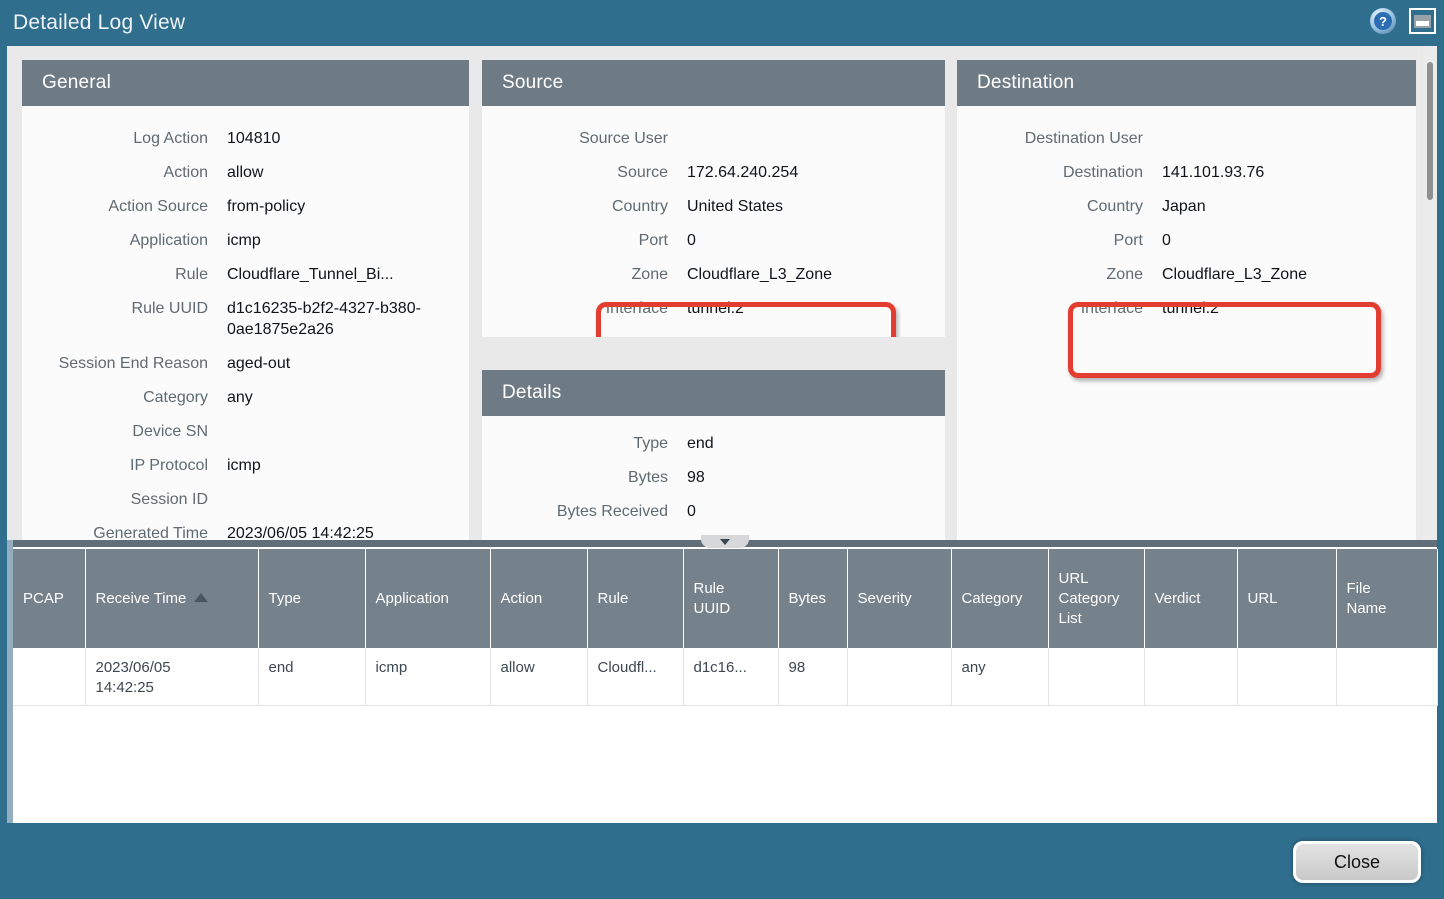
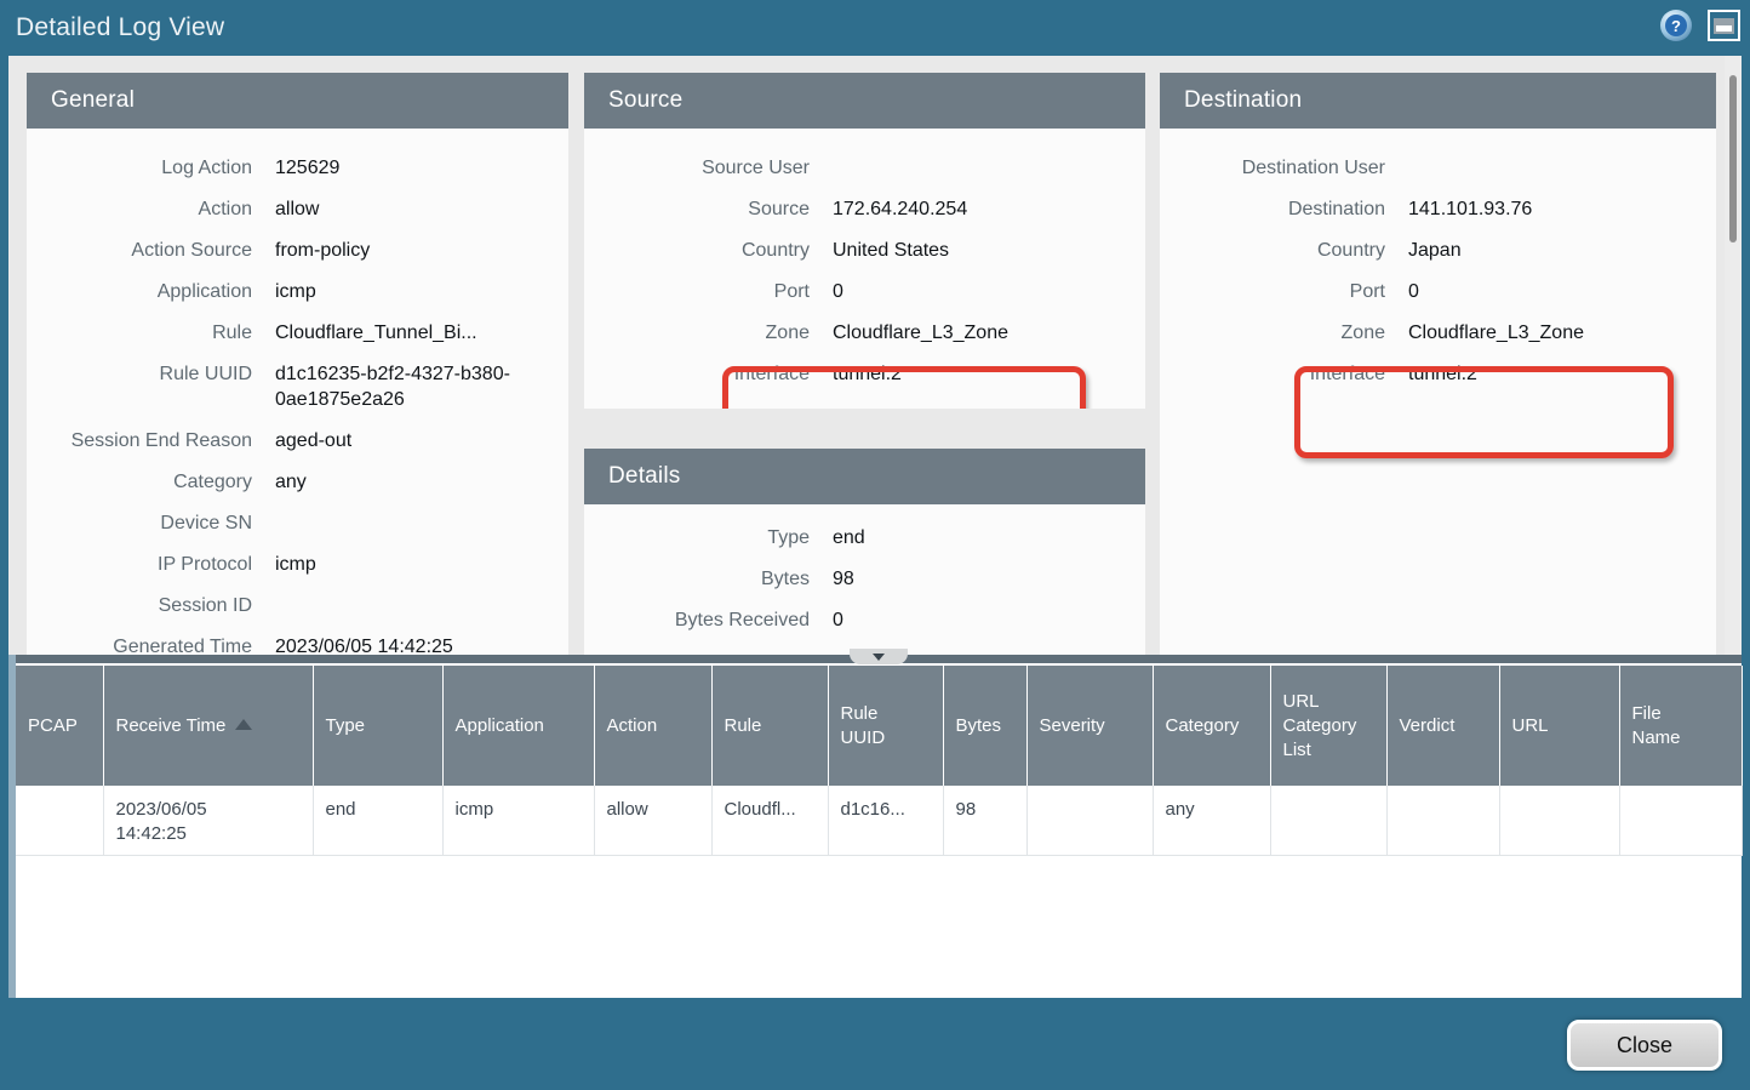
  Detailed Log View
  ?
  General
  Log Action
- 104810
+ 125629
  Action
  allow
  Action Source
  from-policy
  Application
  icmp
  Rule
  Cloudflare_Tunnel_Bi...
  Rule UUID
  d1c16235-b2f2-4327-b380-0ae1875e2a26
  Session End Reason
  aged-out
  Category
  any
  Device SN
  IP Protocol
  icmp
  Session ID
  Generated Time
  2023/06/05 14:42:25
  Source
  Source User
  Source
  172.64.240.254
  Country
  United States
  Port
  0
  Zone
  Cloudflare_L3_Zone
  Interface
  tunnel.2
  Details
  Type
  end
  Bytes
  98
  Bytes Received
  0
  Destination
  Destination User
  Destination
  141.101.93.76
  Country
  Japan
  Port
  0
  Zone
  Cloudflare_L3_Zone
  Interface
  tunnel.2
  PCAP	Receive Time	Type	Application	Action	Rule	Rule UUID	Bytes	Severity	Category	URL Category List	Verdict	URL	File Name
  	2023/06/05 14:42:25	end	icmp	allow	Cloudfl...	d1c16...	98		any
  Close
